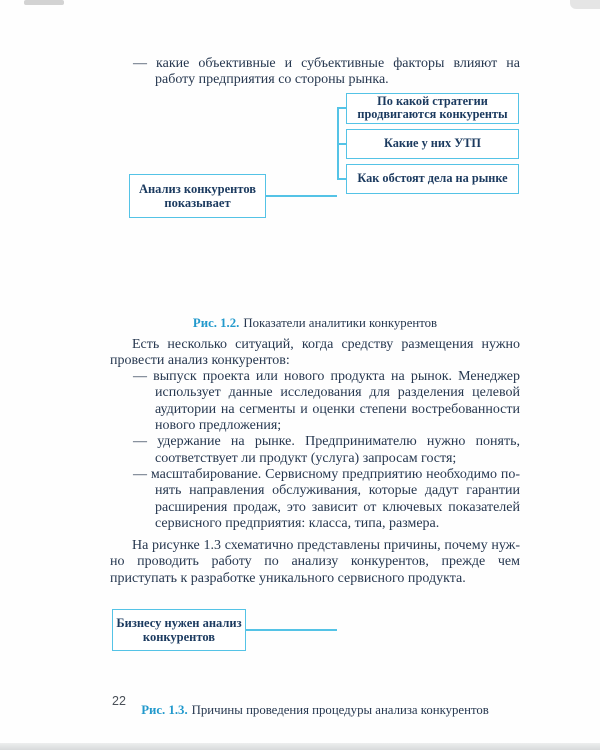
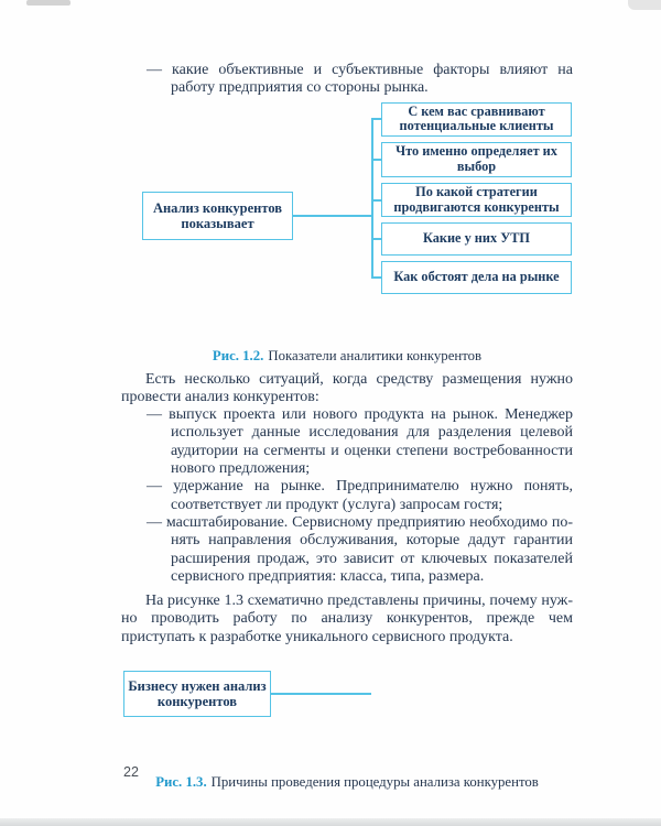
  — какие объективные и субъективные факторы влияют на работу предприятия со стороны рынка.
  Анализ конкурентов показывает
+ С кем вас сравнивают потенциальные клиенты
+ Что именно определяет их выбор
  По какой стратегии продвигаются конкуренты
  Какие у них УТП
  Как обстоят дела на рынке
  Рис. 1.2. Показатели аналитики конкурентов
  Есть несколько ситуаций, когда средству размещения нужно про­вести анализ конкурентов:
  — выпуск проекта или нового продукта на рынок. Менеджер ис­пользует данные исследования для разделения целевой ауди­тории на сегменты и оценки степени востребованности нового предложения;
  — удержание на рынке. Предпринимателю нужно понять, соответ­ствует ли продукт (услуга) запросам гостя;
  — масштабирование. Сервисному предприятию необходимо по­нять направления обслуживания, которые дадут гарантии рас­ширения продаж, это зависит от ключевых показателей сервис­ного предприятия: класса, типа, размера.
  На рисунке 1.3 схематично представлены причины, почему нуж­но проводить работу по анализу конкурентов, прежде чем приступать к разработке уникального сервисного продукта.
  Бизнесу нужен анализ конкурентов
  Рис. 1.3. Причины проведения процедуры анализа конкурентов
  22
